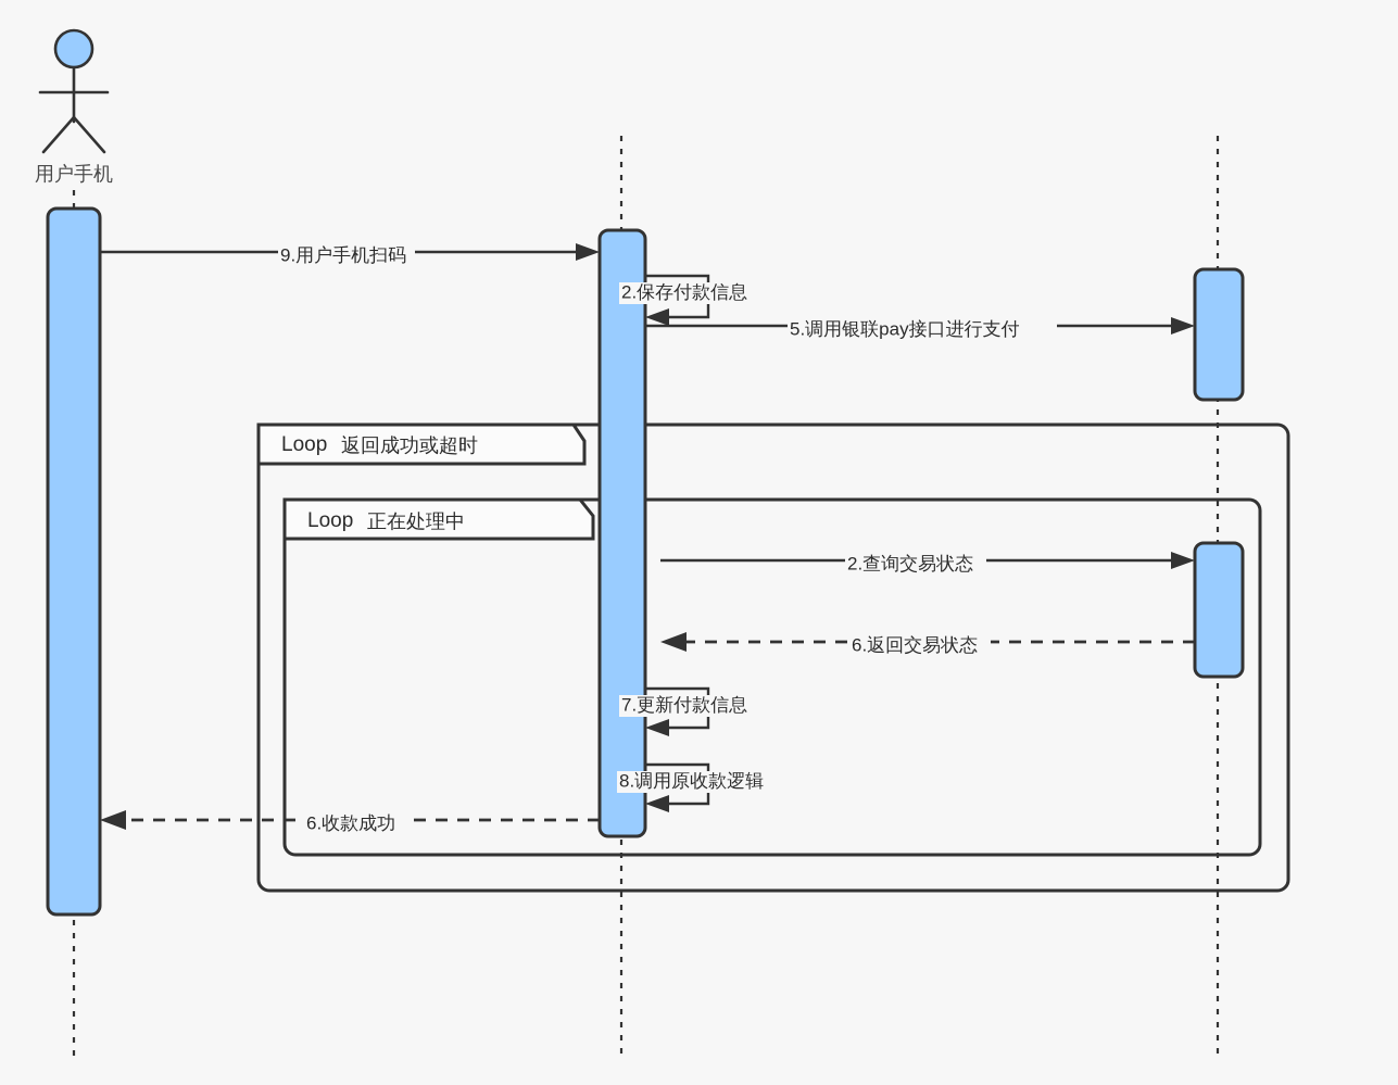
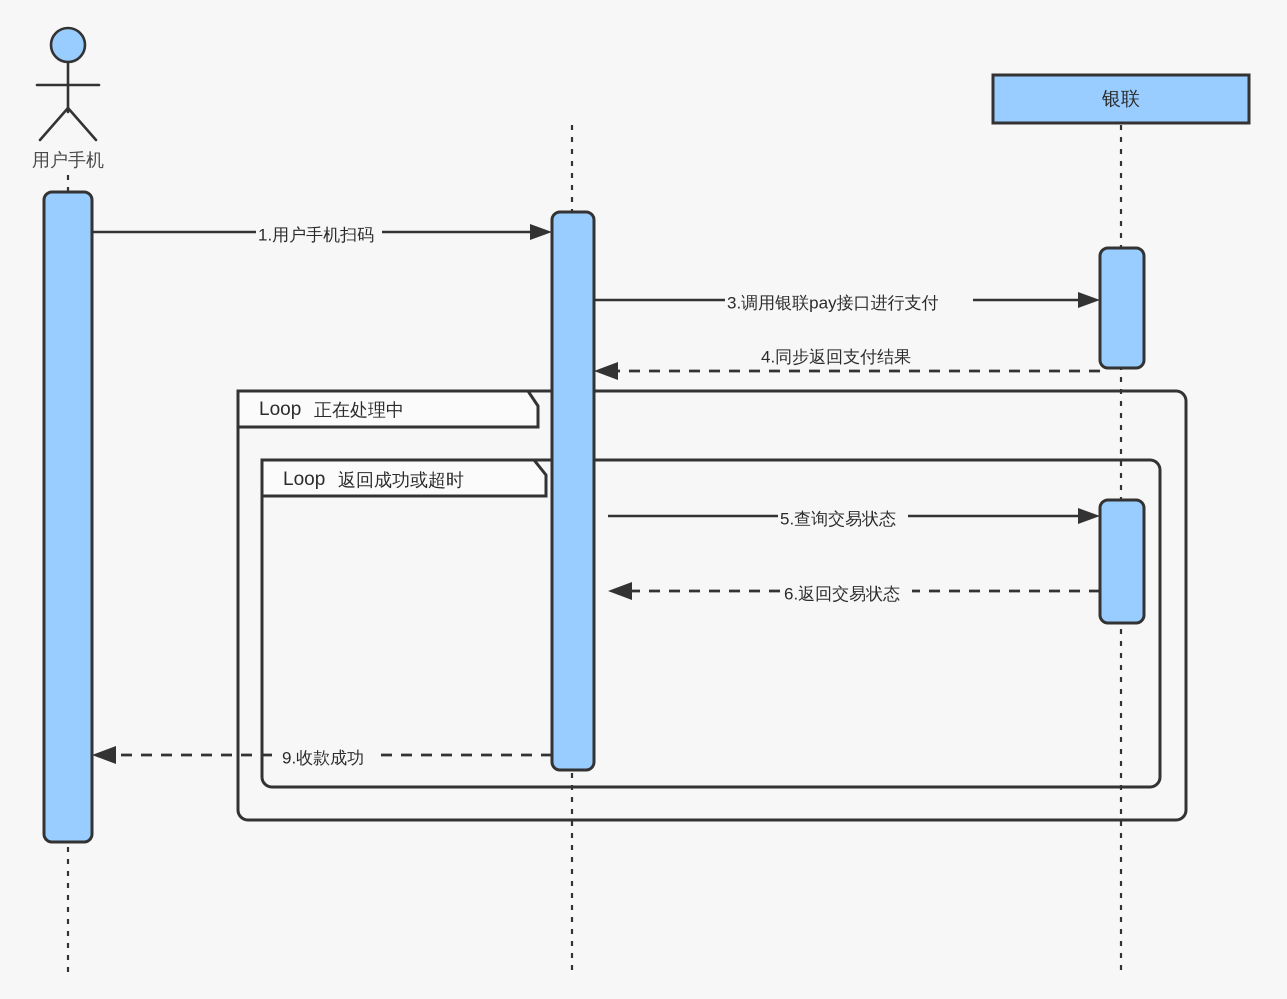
  用户手机
+ 银联
  Loop
- 返回成功或超时
+ 正在处理中
  Loop
- 正在处理中
+ 返回成功或超时
- 9.用户手机扫码
+ 1.用户手机扫码
- 2.保存付款信息
- 5.调用银联pay接口进行支付
+ 3.调用银联pay接口进行支付
+ 4.同步返回支付结果
- 2.查询交易状态
+ 5.查询交易状态
  6.返回交易状态
- 7.更新付款信息
- 8.调用原收款逻辑
- 6.收款成功
+ 9.收款成功
